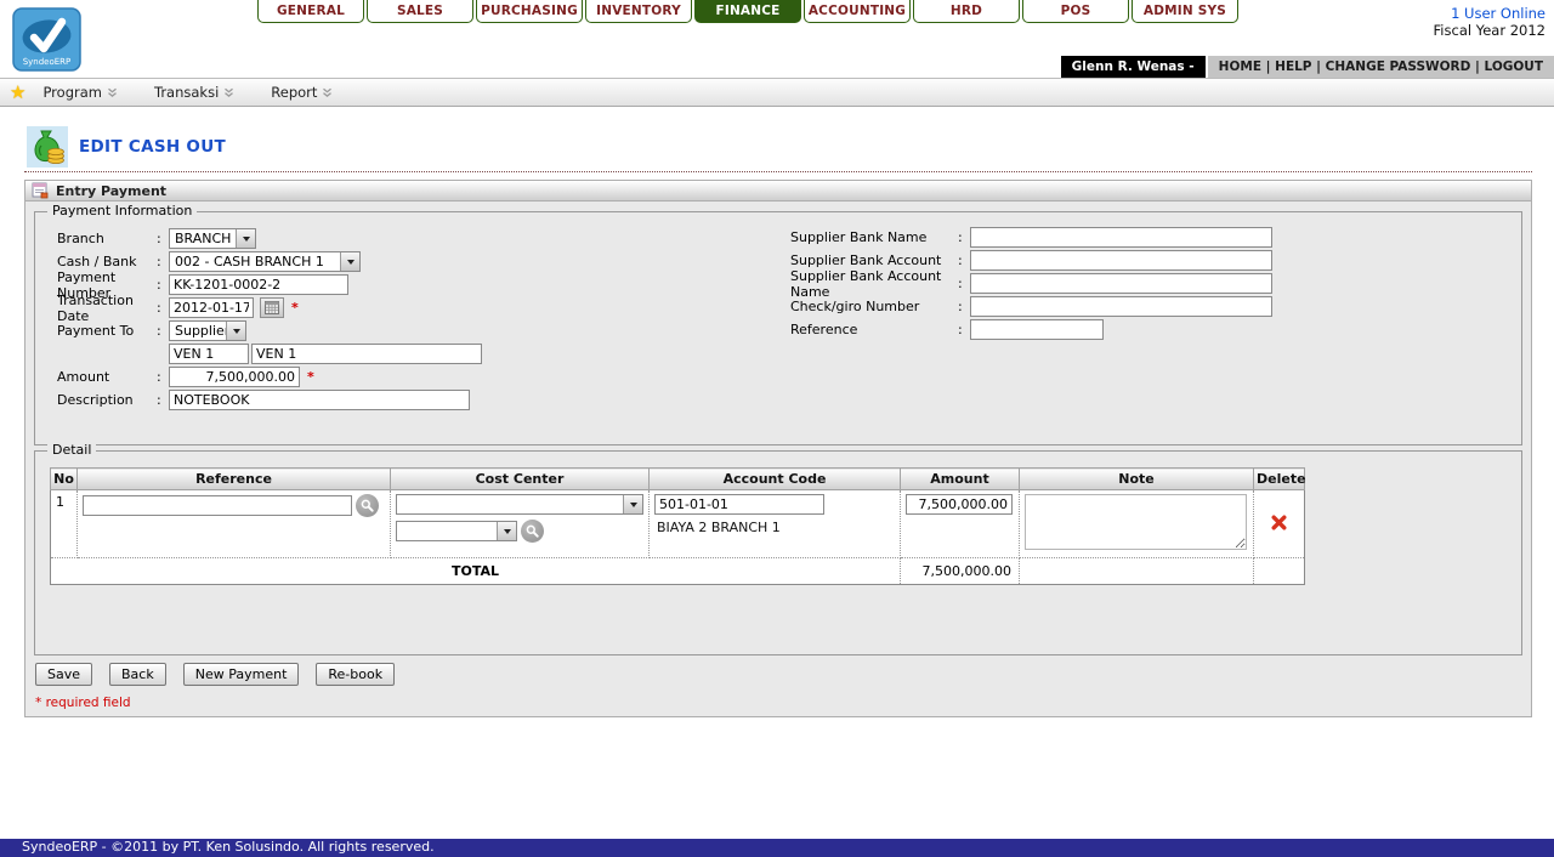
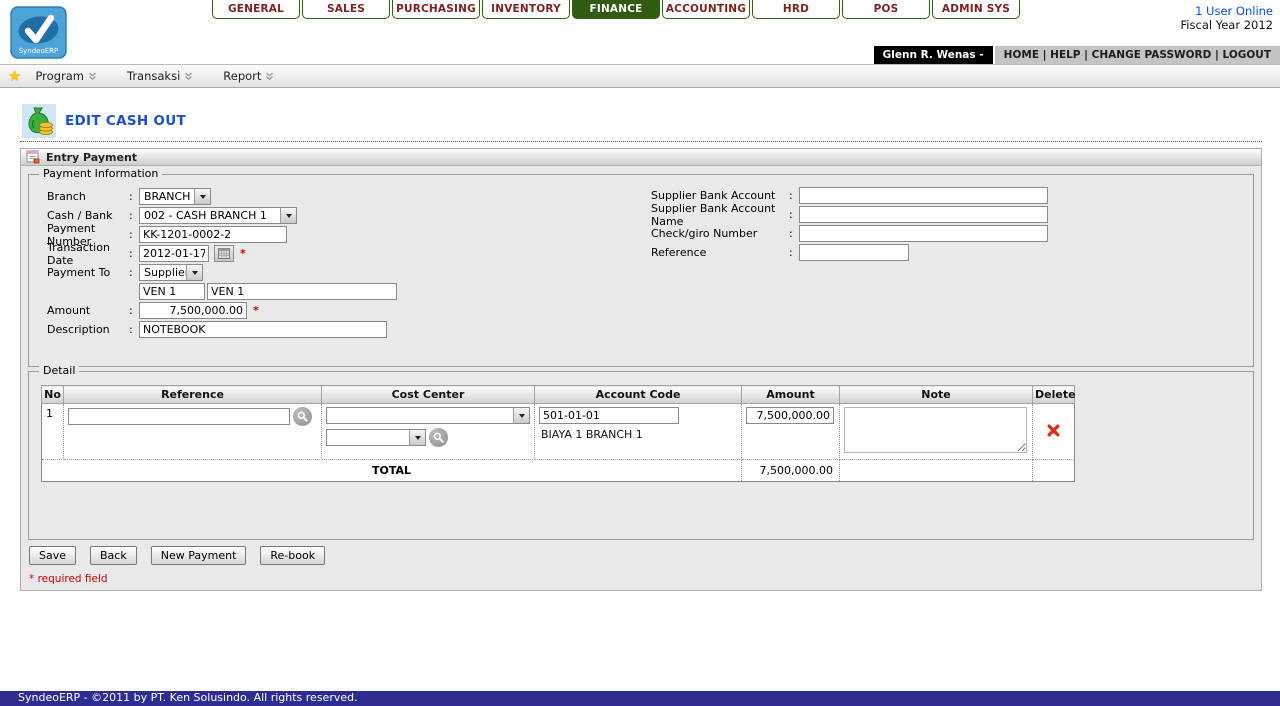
  SyndeoERP
  GENERAL
  SALES
  PURCHASING
  INVENTORY
  FINANCE
  ACCOUNTING
  HRD
  POS
  ADMIN SYS
  1 User Online
  Fiscal Year 2012
  Glenn R. Wenas -
  HOME
  HELP
  CHANGE PASSWORD
  LOGOUT
  ★
  Program
  Transaksi
  Report
  EDIT CASH OUT
  Entry Payment
  Payment Information
  Branch
  BRANCH
  Cash / Bank
  002 - CASH BRANCH 1
  Payment Number
  KK-1201-0002-2
  Transaction Date
  2012-01-17
  *
  Payment To
  Supplie
  VEN 1
  VEN 1
  Amount
  7,500,000.00
  *
  Description
  NOTEBOOK
- Supplier Bank Name
  Supplier Bank Account
  Supplier Bank Account Name
  Check/giro Number
  Reference
  Detail
  No	Reference	Cost Center	Account Code	Amount	Note	Delete
- 1			501-01-01 BIAYA 2 BRANCH 1	7,500,000.00
+ 1			501-01-01 BIAYA 1 BRANCH 1	7,500,000.00
  TOTAL	7,500,000.00
  Save
  Back
  New Payment
  Re-book
  * required field
  SyndeoERP - ©2011 by PT. Ken Solusindo. All rights reserved.
